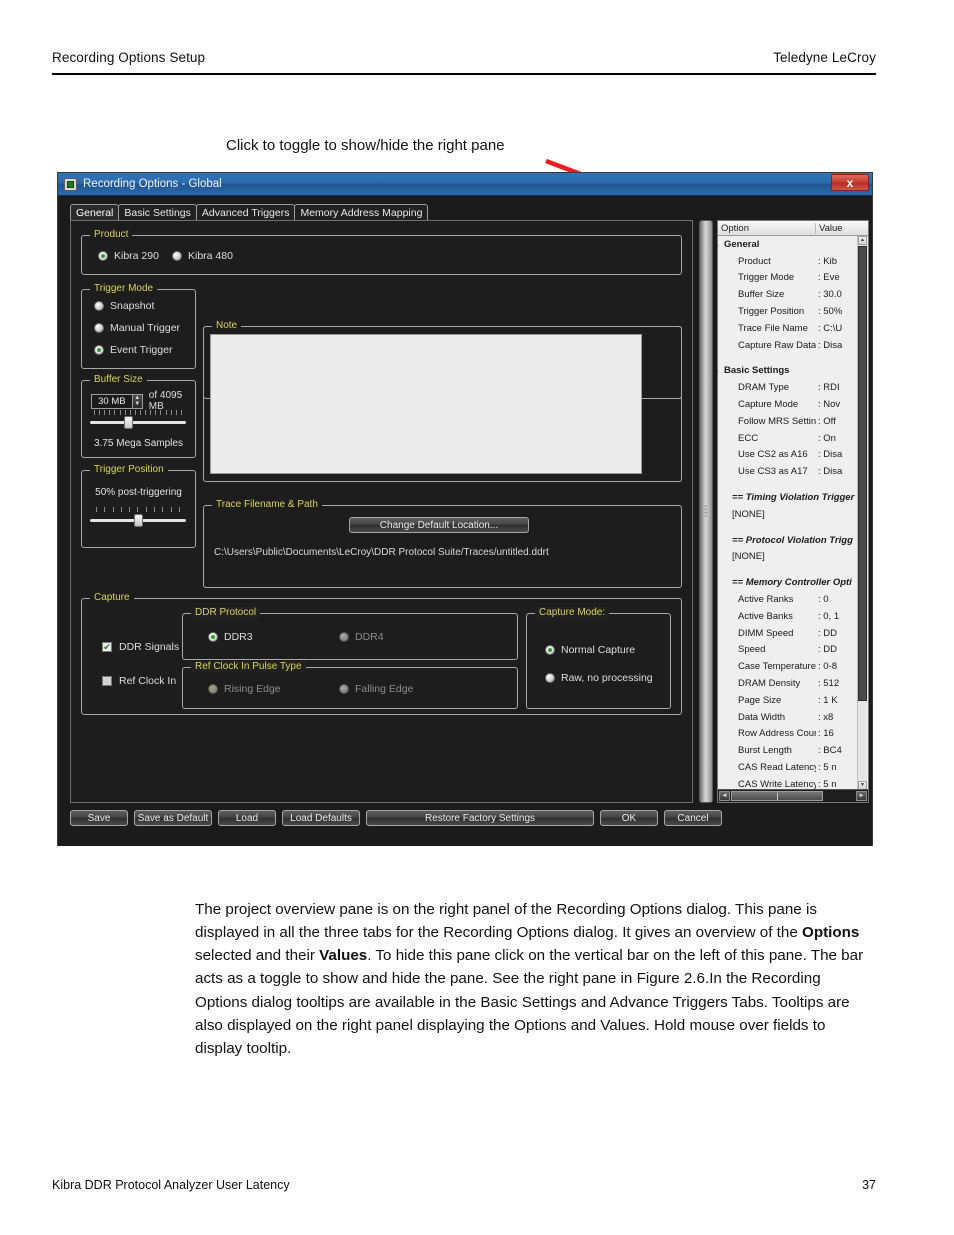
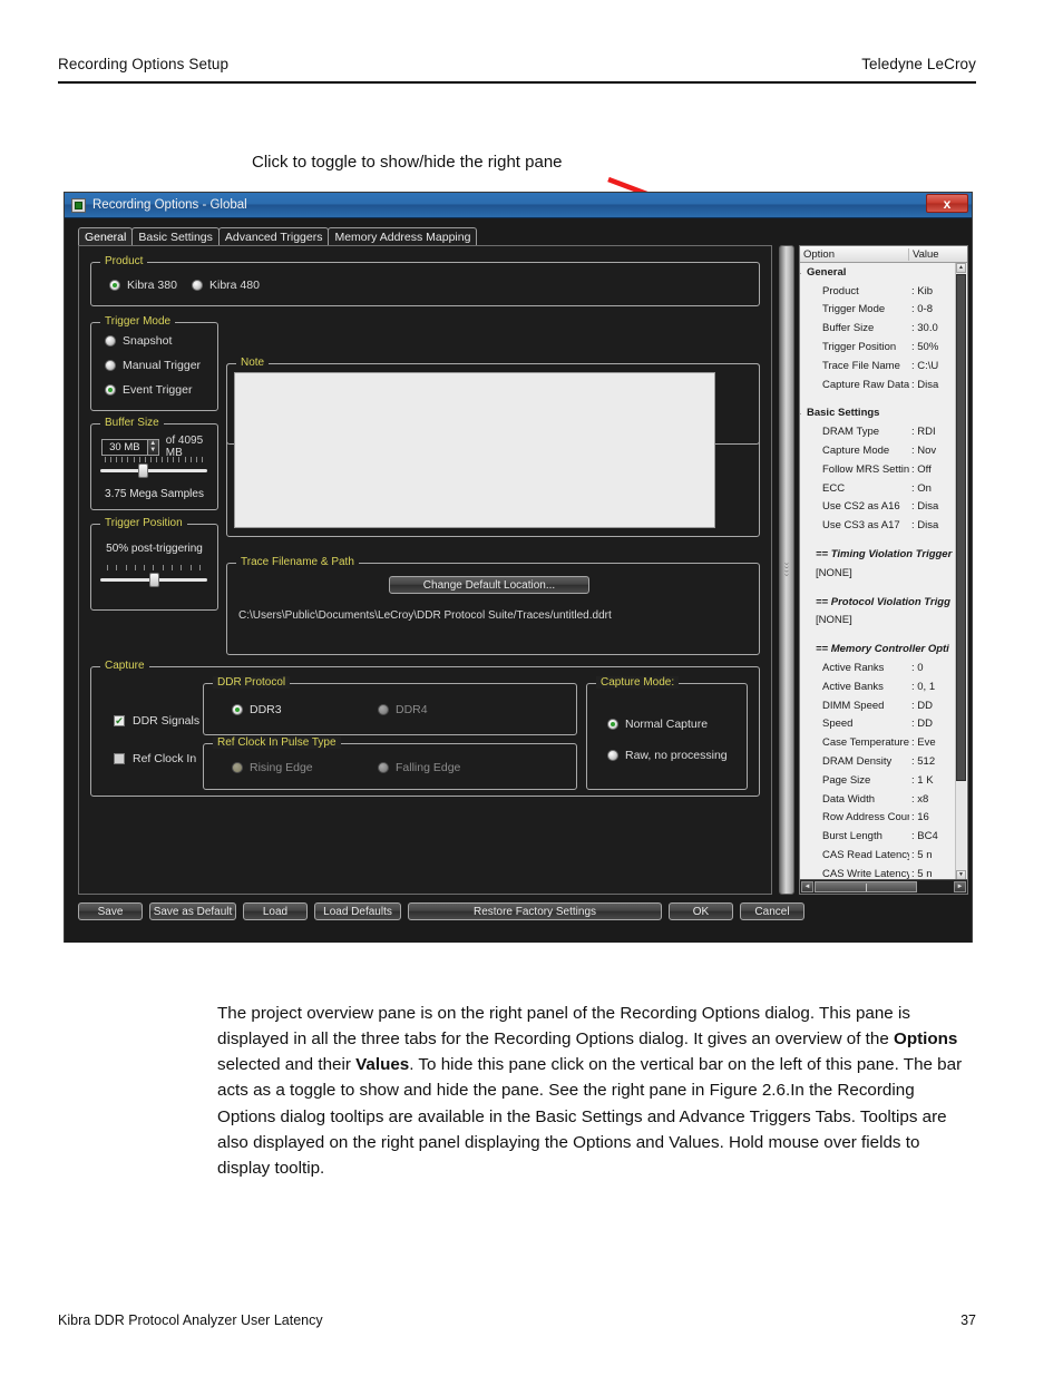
  Recording Options Setup
  Teledyne LeCroy
  Click to toggle to show/hide the right pane
  Recording Options - Global
  x
  General
  Basic Settings
  Advanced Triggers
  Memory Address Mapping
  Product
- Kibra 290
+ Kibra 380
  Kibra 480
  Trigger Mode
  Snapshot
  Manual Trigger
  Event Trigger
  Buffer Size
  30 MB
  of 4095 MB
  3.75 Mega Samples
  Trigger Position
  50% post-triggering
  Note
  Trace Filename & Path
  Change Default Location...
  C:\Users\Public\Documents\LeCroy\DDR Protocol Suite/Traces/untitled.ddrt
  Capture
  ✔
  DDR Signals
  ✔
  Ref Clock In
  DDR Protocol
  DDR3
  DDR4
  Ref Clock In Pulse Type
  Rising Edge
  Falling Edge
  Capture Mode:
  Normal Capture
  Raw, no processing
  Option
  Value
  General
  Product
  : Kib
  Trigger Mode
- : Eve
+ : 0-8
  Buffer Size
  : 30.0
  Trigger Position
  : 50%
  Trace File Name
  : C:\U
  Capture Raw Data
  : Disa
  Basic Settings
  DRAM Type
  : RDI
  Capture Mode
  : Nov
  Follow MRS Settin
  : Off
  ECC
  : On
  Use CS2 as A16
  : Disa
  Use CS3 as A17
  : Disa
  == Timing Violation Trigger
  [NONE]
  == Protocol Violation Trigg
  [NONE]
  == Memory Controller Opti
  Active Ranks
  : 0
  Active Banks
  : 0, 1
  DIMM Speed
  : DD
  Speed
  : DD
  Case Temperature
- : 0-8
+ : Eve
  DRAM Density
  : 512
  Page Size
  : 1 K
  Data Width
  : x8
  Row Address Cou
  : 16
  Burst Length
  : BC4
  CAS Read Latenc
  : 5 n
  CAS Write Latency
  : 5 n
  Save
  Save as Default
  Load
  Load Defaults
  Restore Factory Settings
  OK
  Cancel
  The project overview pane is on the right panel of the Recording Options dialog. This pane is displayed in all the three tabs for the Recording Options dialog. It gives an overview of the Options selected and their Values. To hide this pane click on the vertical bar on the left of this pane. The bar acts as a toggle to show and hide the pane. See the right pane in Figure 2.6.In the Recording Options dialog tooltips are available in the Basic Settings and Advance Triggers Tabs. Tooltips are also displayed on the right panel displaying the Options and Values. Hold mouse over fields to display tooltip.
  Kibra DDR Protocol Analyzer User Latency
  37
